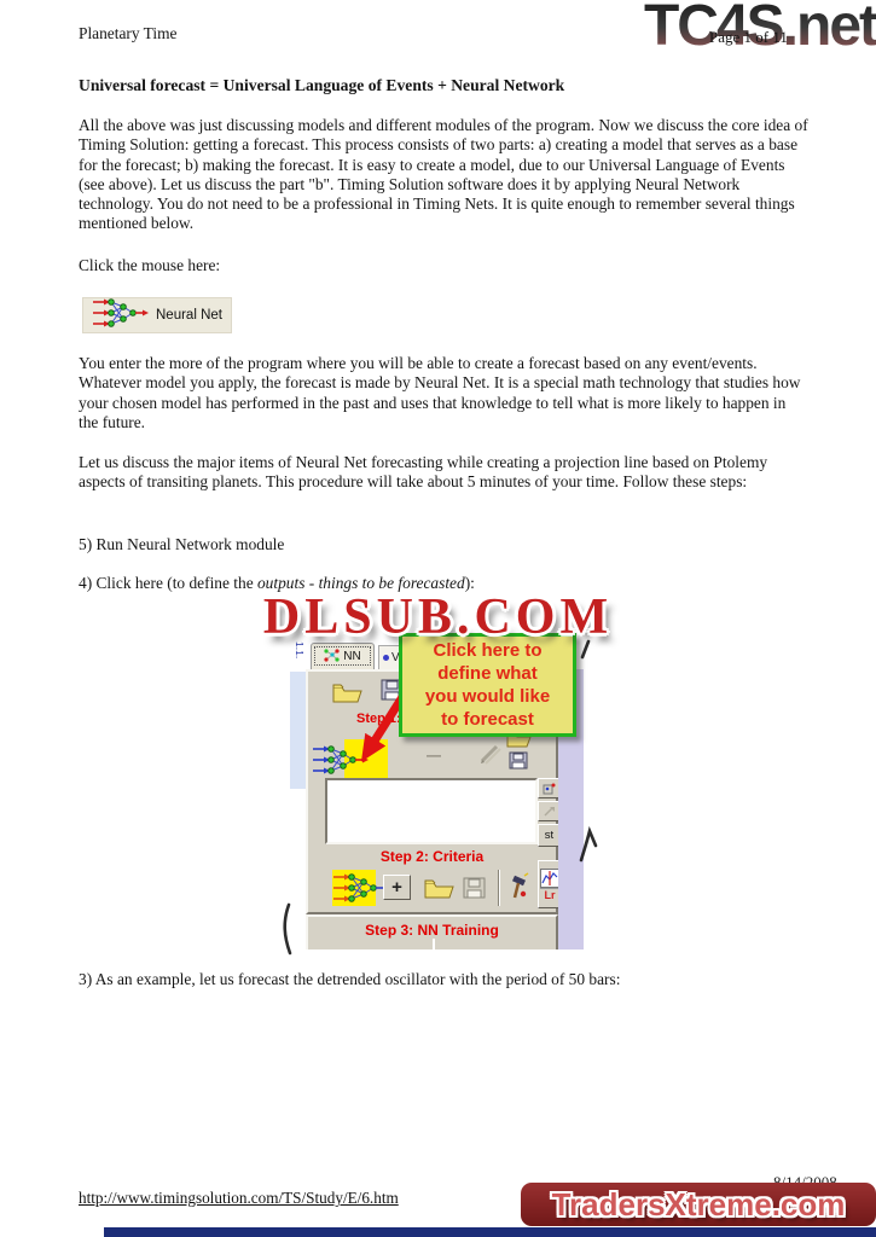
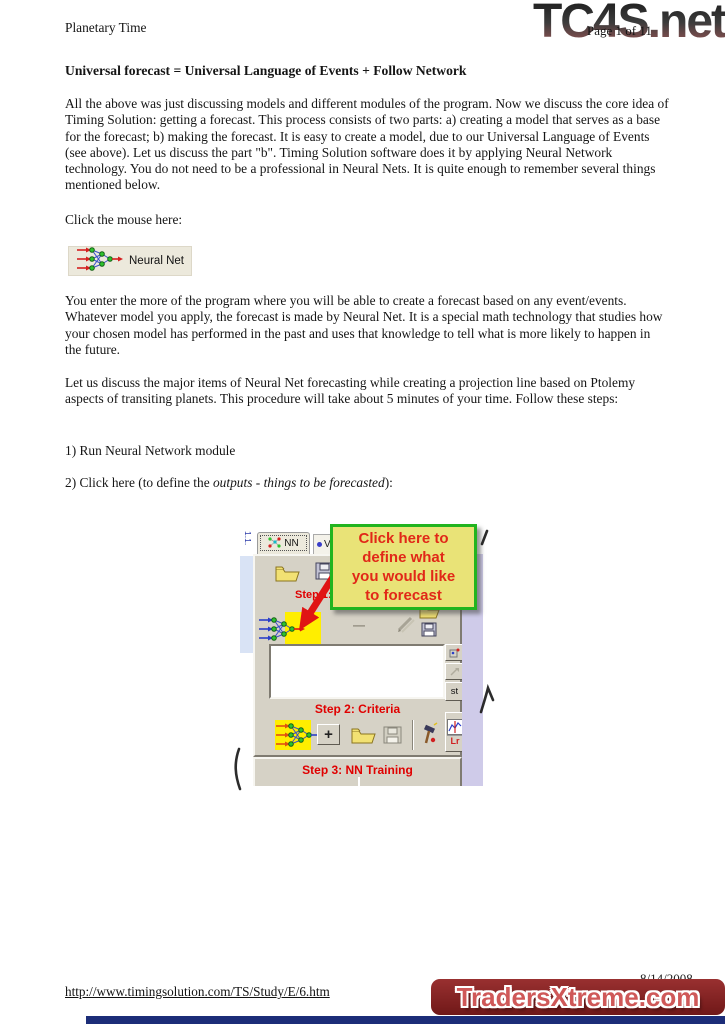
  Planetary Time
  TC4S.net
  Page 1 of 11
- Universal forecast = Universal Language of Events + Neural Network
+ Universal forecast = Universal Language of Events + Follow Network
- All the above was just discussing models and different modules of the program. Now we discuss the core idea of Timing Solution: getting a forecast. This process consists of two parts: a) creating a model that serves as a base for the forecast; b) making the forecast. It is easy to create a model, due to our Universal Language of Events (see above). Let us discuss the part "b". Timing Solution software does it by applying Neural Network technology. You do not need to be a professional in Timing Nets. It is quite enough to remember several things mentioned below.
+ All the above was just discussing models and different modules of the program. Now we discuss the core idea of Timing Solution: getting a forecast. This process consists of two parts: a) creating a model that serves as a base for the forecast; b) making the forecast. It is easy to create a model, due to our Universal Language of Events (see above). Let us discuss the part "b". Timing Solution software does it by applying Neural Network technology. You do not need to be a professional in Neural Nets. It is quite enough to remember several things mentioned below.
  Click the mouse here:
  Neural Net
  You enter the more of the program where you will be able to create a forecast based on any event/events. Whatever model you apply, the forecast is made by Neural Net. It is a special math technology that studies how your chosen model has performed in the past and uses that knowledge to tell what is more likely to happen in the future.
  Let us discuss the major items of Neural Net forecasting while creating a projection line based on Ptolemy aspects of transiting planets. This procedure will take about 5 minutes of your time. Follow these steps:
- 5) Run Neural Network module
+ 1) Run Neural Network module
- 4) Click here (to define the outputs - things to be forecasted):
+ 2) Click here (to define the outputs - things to be forecasted):
- DLSUB.COM
  NN
  V
  —
  st
  Step 2: Criteria
  +
  Lr
  Step 3: NN Training
  Click here to
  define what
  you would like
  to forecast
- 3) As an example, let us forecast the detrended oscillator with the period of 50 bars:
  http://www.timingsolution.com/TS/Study/E/6.htm
  TradersXtreme.com
